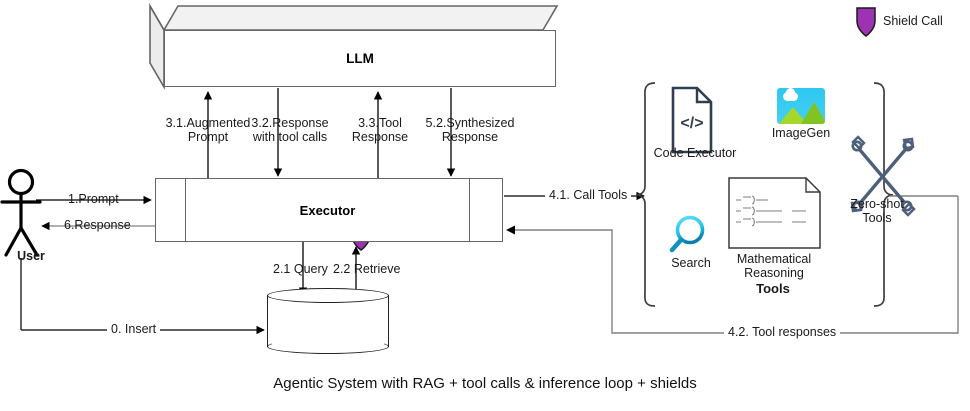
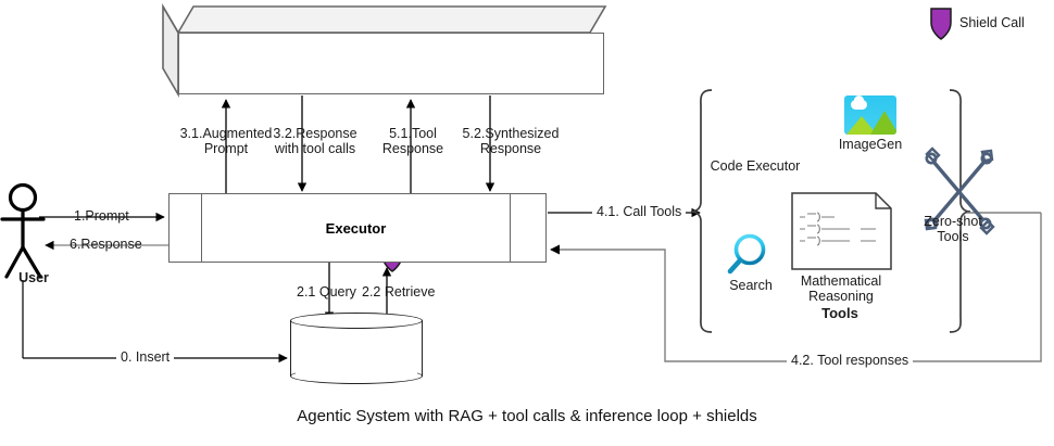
- </>
- LLM
  Executor
  User
  1.Prompt
  6.Response
  0. Insert
  2.1 Query
  2.2 Retrieve
  3.1.Augmented
  Prompt
  3.2.Response
  with tool calls
- 3.3.Tool
+ 5.1.Tool
  Response
  5.2.Synthesized
  Response
  4.1. Call Tools
  4.2. Tool responses
  Code Executor
  ImageGen
  Search
  Mathematical Reasoning
  Zero-shot Tools
  Tools
  Shield Call
  Agentic System with RAG + tool calls & inference loop + shields
